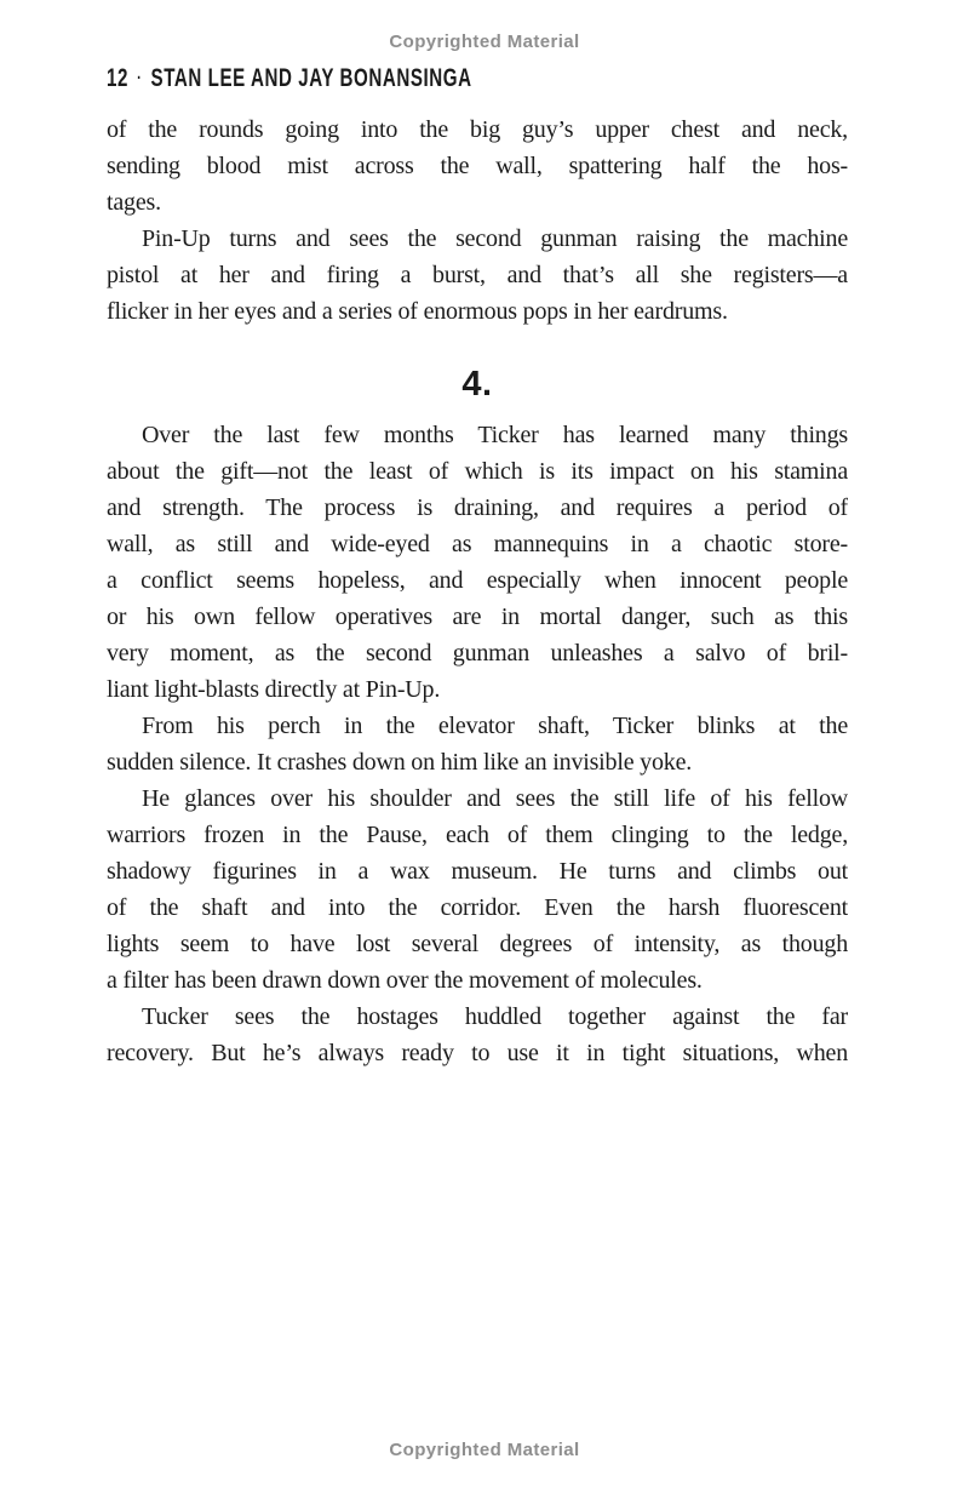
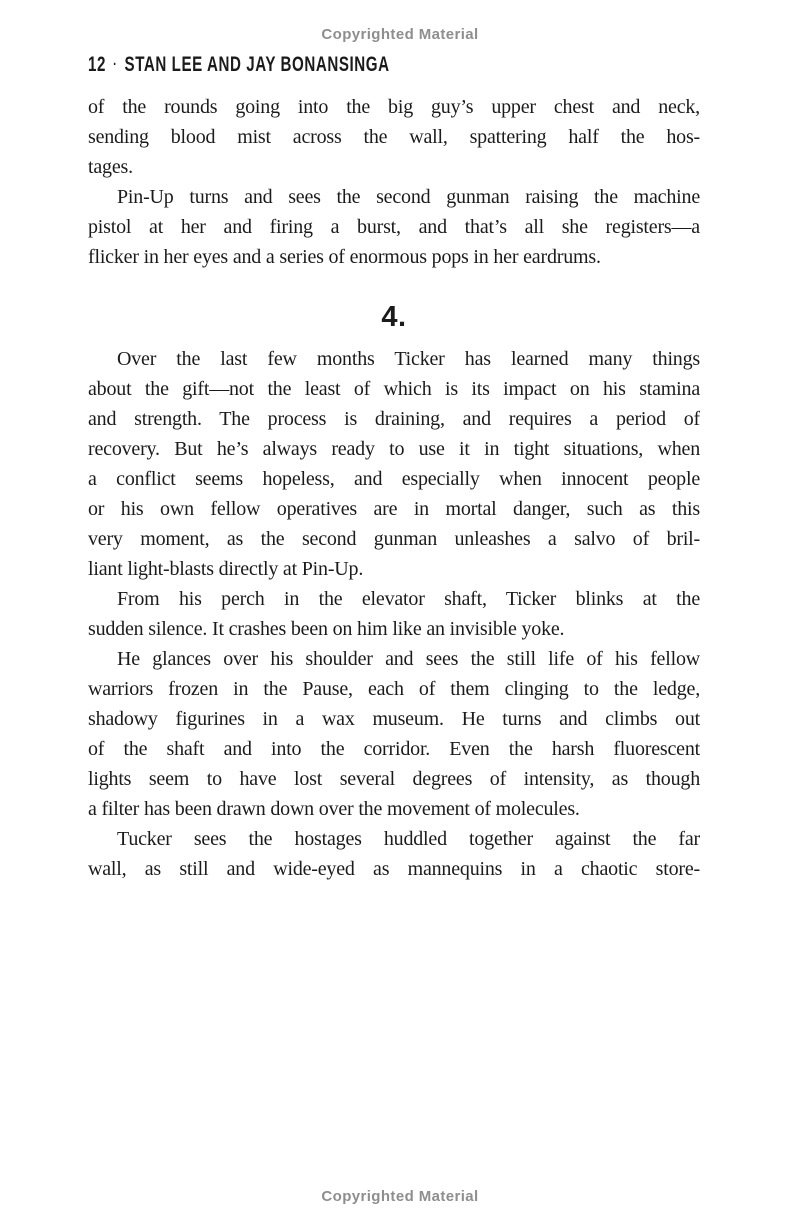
  Copyrighted Material
  12 · STAN LEE AND JAY BONANSINGA
  of the rounds going into the big guy’s upper chest and neck,
  sending blood mist across the wall, spattering half the hos-
  tages.
  Pin-Up turns and sees the second gunman raising the machine
  pistol at her and firing a burst, and that’s all she registers—a
  flicker in her eyes and a series of enormous pops in her eardrums.
  4.
  Over the last few months Ticker has learned many things
  about the gift—not the least of which is its impact on his stamina
  and strength. The process is draining, and requires a period of
- wall, as still and wide-eyed as mannequins in a chaotic store-
+ recovery. But he’s always ready to use it in tight situations, when
  a conflict seems hopeless, and especially when innocent people
  or his own fellow operatives are in mortal danger, such as this
  very moment, as the second gunman unleashes a salvo of bril-
  liant light-blasts directly at Pin-Up.
  From his perch in the elevator shaft, Ticker blinks at the
- sudden silence. It crashes down on him like an invisible yoke.
+ sudden silence. It crashes been on him like an invisible yoke.
  He glances over his shoulder and sees the still life of his fellow
  warriors frozen in the Pause, each of them clinging to the ledge,
  shadowy figurines in a wax museum. He turns and climbs out
  of the shaft and into the corridor. Even the harsh fluorescent
  lights seem to have lost several degrees of intensity, as though
  a filter has been drawn down over the movement of molecules.
  Tucker sees the hostages huddled together against the far
- recovery. But he’s always ready to use it in tight situations, when
+ wall, as still and wide-eyed as mannequins in a chaotic store-
  Copyrighted Material
